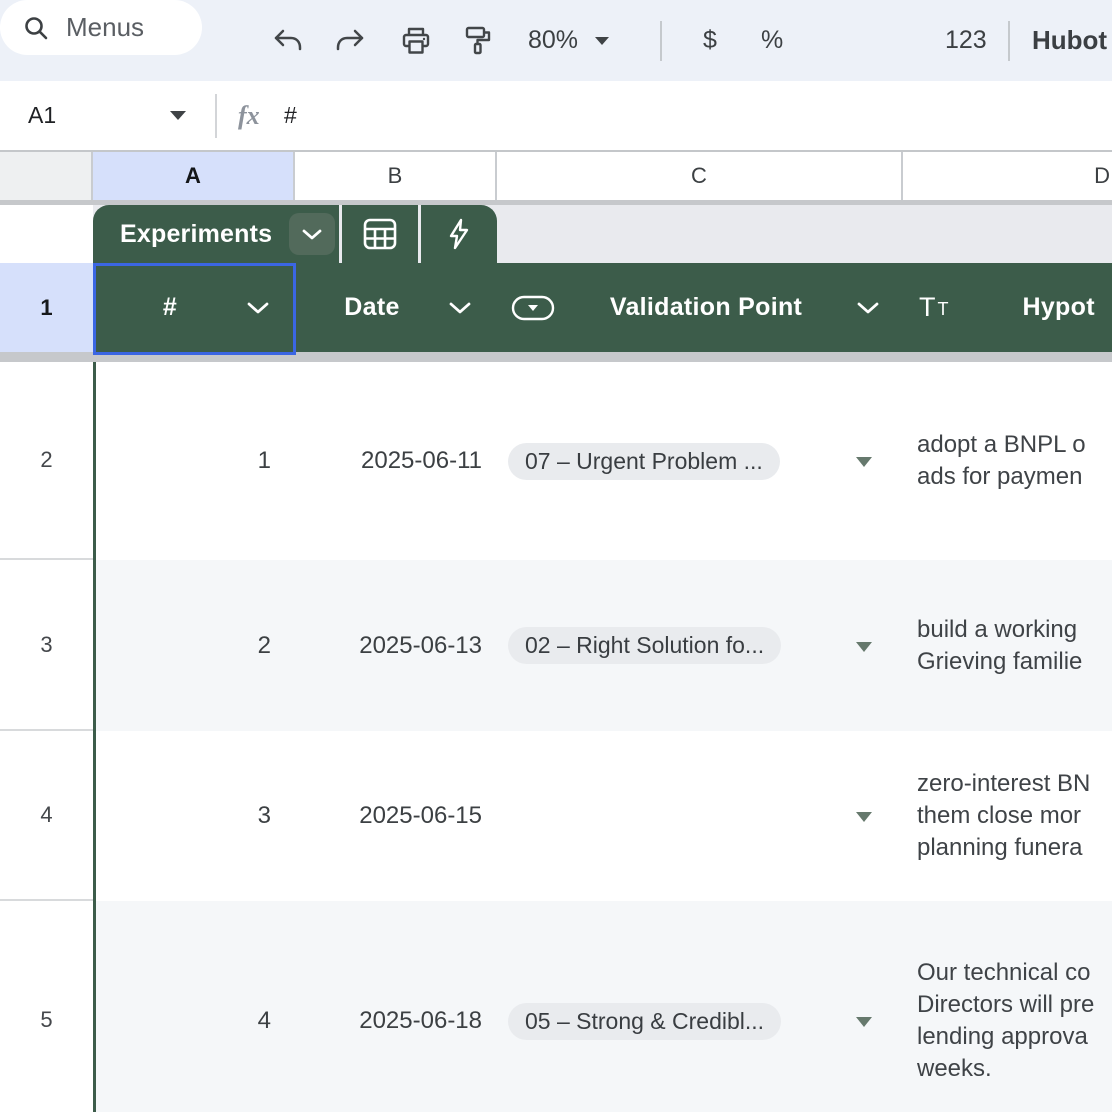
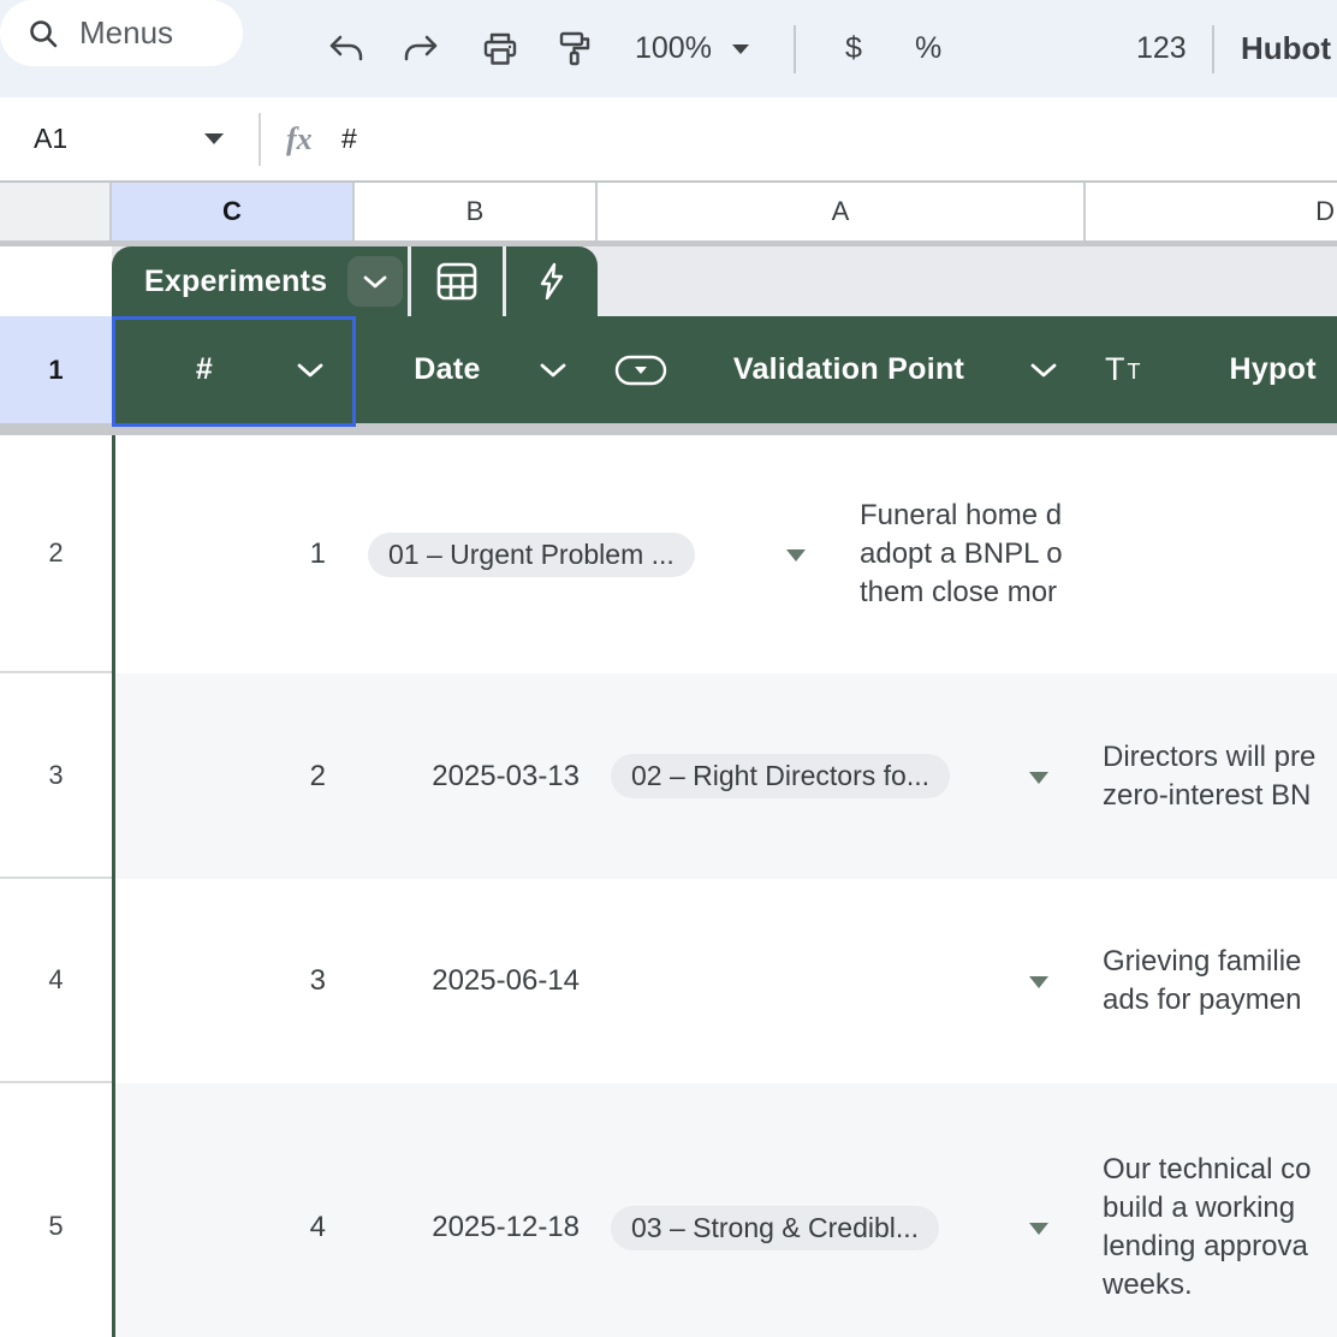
  Menus
- 80%
+ 100%
  $
  %
  123
  Hubot
  A1
  fx
  #
- A
+ C
  B
- C
+ A
  D
  Experiments
  1
  #
  Date
  Validation Point
  T
  T
  Hypot
  2
  1
- 2025-06-11
- 07 – Urgent Problem ...
+ 01 – Urgent Problem ...
+ Funeral home d
  adopt a BNPL o
- ads for paymen
+ them close mor
  3
  2
- 2025-06-13
+ 2025-03-13
- 02 – Right Solution fo...
+ 02 – Right Directors fo...
- build a working
+ Directors will pre
- Grieving familie
+ zero-interest BN
  4
  3
- 2025-06-15
+ 2025-06-14
- zero-interest BN
+ Grieving familie
- them close mor
+ ads for paymen
- planning funera
  5
  4
- 2025-06-18
+ 2025-12-18
- 05 – Strong & Credibl...
+ 03 – Strong & Credibl...
  Our technical co
- Directors will pre
+ build a working
  lending approva
  weeks.
